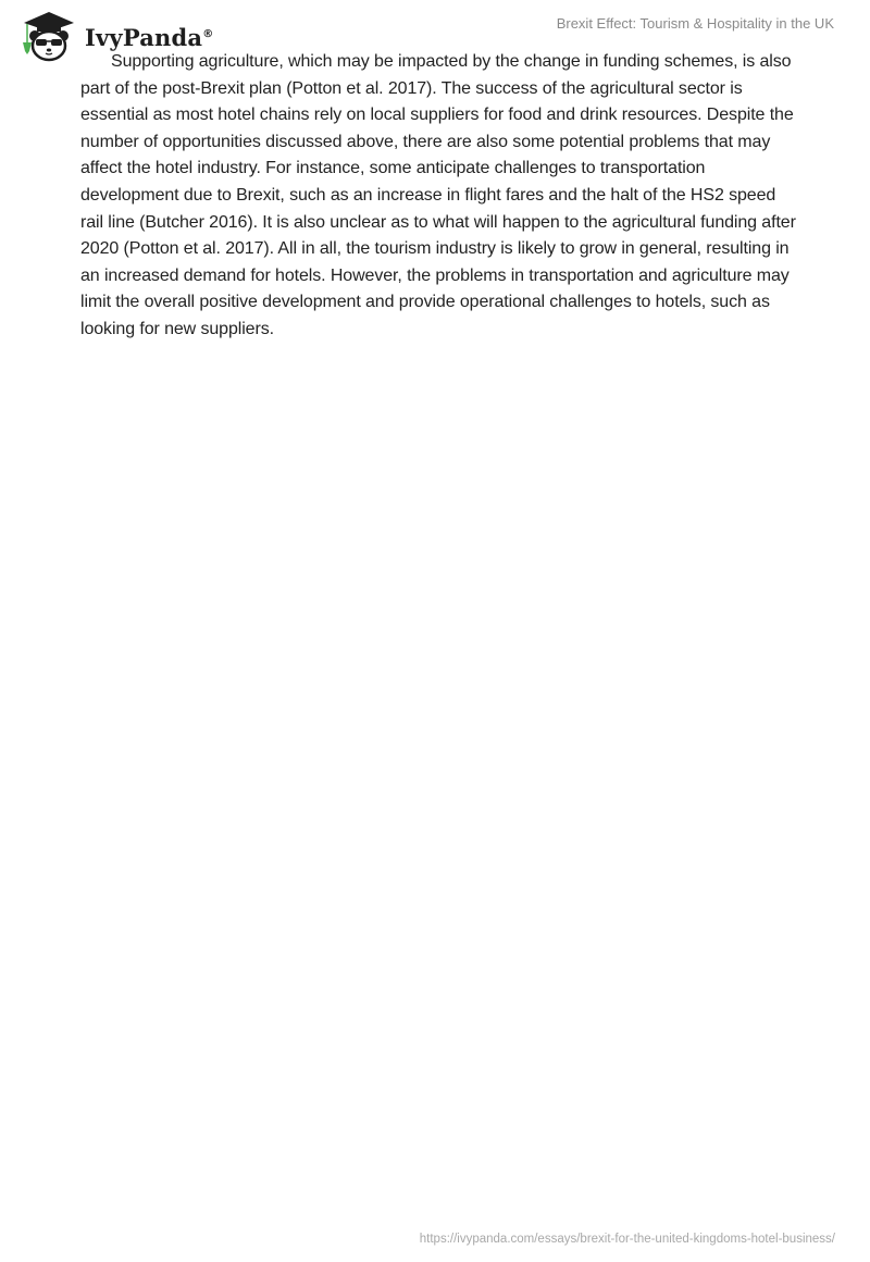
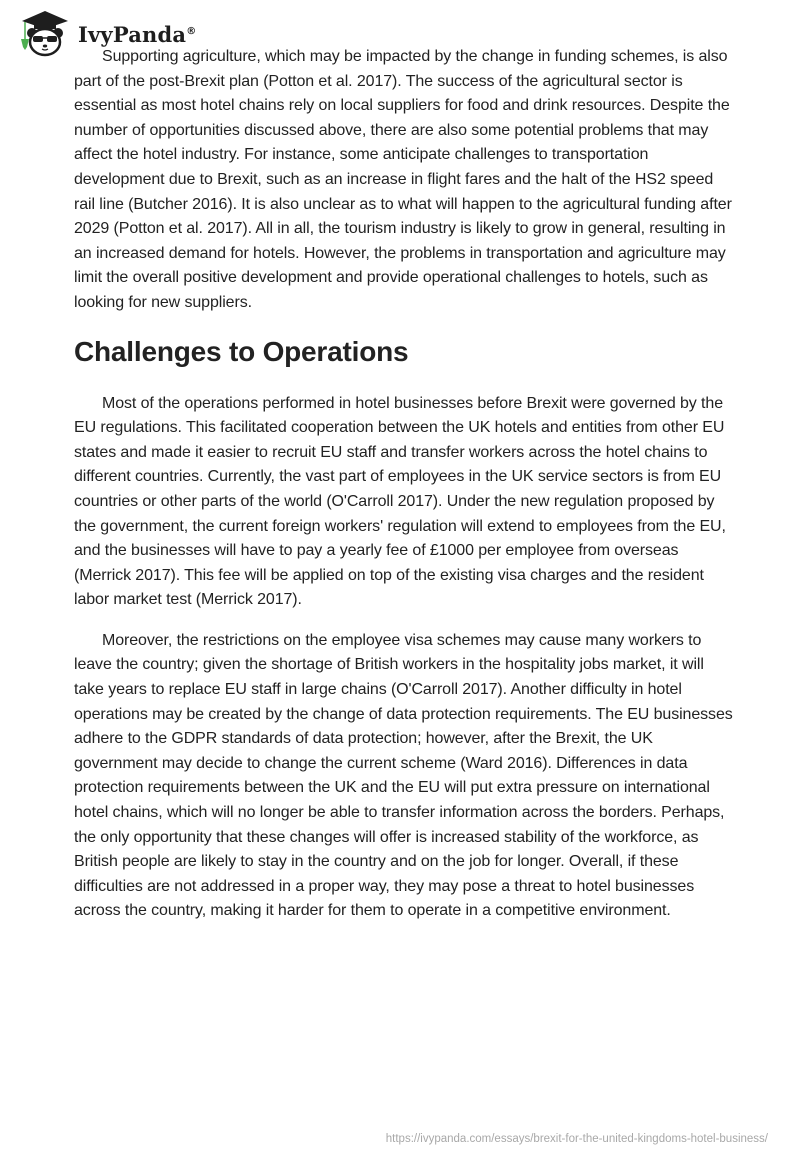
  IvyPanda®
- Brexit Effect: Tourism & Hospitality in the UK
- Supporting agriculture, which may be impacted by the change in funding schemes, is also part of the post-Brexit plan (Potton et al. 2017). The success of the agricultural sector is essential as most hotel chains rely on local suppliers for food and drink resources. Despite the number of opportunities discussed above, there are also some potential problems that may affect the hotel industry. For instance, some anticipate challenges to transportation development due to Brexit, such as an increase in flight fares and the halt of the HS2 speed rail line (Butcher 2016). It is also unclear as to what will happen to the agricultural funding after 2020 (Potton et al. 2017). All in all, the tourism industry is likely to grow in general, resulting in an increased demand for hotels. However, the problems in transportation and agriculture may limit the overall positive development and provide operational challenges to hotels, such as looking for new suppliers.
+ Supporting agriculture, which may be impacted by the change in funding schemes, is also part of the post-Brexit plan (Potton et al. 2017). The success of the agricultural sector is essential as most hotel chains rely on local suppliers for food and drink resources. Despite the number of opportunities discussed above, there are also some potential problems that may affect the hotel industry. For instance, some anticipate challenges to transportation development due to Brexit, such as an increase in flight fares and the halt of the HS2 speed rail line (Butcher 2016). It is also unclear as to what will happen to the agricultural funding after 2029 (Potton et al. 2017). All in all, the tourism industry is likely to grow in general, resulting in an increased demand for hotels. However, the problems in transportation and agriculture may limit the overall positive development and provide operational challenges to hotels, such as looking for new suppliers.
+ Challenges to Operations
+ Most of the operations performed in hotel businesses before Brexit were governed by the EU regulations. This facilitated cooperation between the UK hotels and entities from other EU states and made it easier to recruit EU staff and transfer workers across the hotel chains to different countries. Currently, the vast part of employees in the UK service sectors is from EU countries or other parts of the world (O'Carroll 2017). Under the new regulation proposed by the government, the current foreign workers' regulation will extend to employees from the EU, and the businesses will have to pay a yearly fee of £1000 per employee from overseas (Merrick 2017). This fee will be applied on top of the existing visa charges and the resident labor market test (Merrick 2017).
+ Moreover, the restrictions on the employee visa schemes may cause many workers to leave the country; given the shortage of British workers in the hospitality jobs market, it will take years to replace EU staff in large chains (O'Carroll 2017). Another difficulty in hotel operations may be created by the change of data protection requirements. The EU businesses adhere to the GDPR standards of data protection; however, after the Brexit, the UK government may decide to change the current scheme (Ward 2016). Differences in data protection requirements between the UK and the EU will put extra pressure on international hotel chains, which will no longer be able to transfer information across the borders. Perhaps, the only opportunity that these changes will offer is increased stability of the workforce, as British people are likely to stay in the country and on the job for longer. Overall, if these difficulties are not addressed in a proper way, they may pose a threat to hotel businesses across the country, making it harder for them to operate in a competitive environment.
  https://ivypanda.com/essays/brexit-for-the-united-kingdoms-hotel-business/
